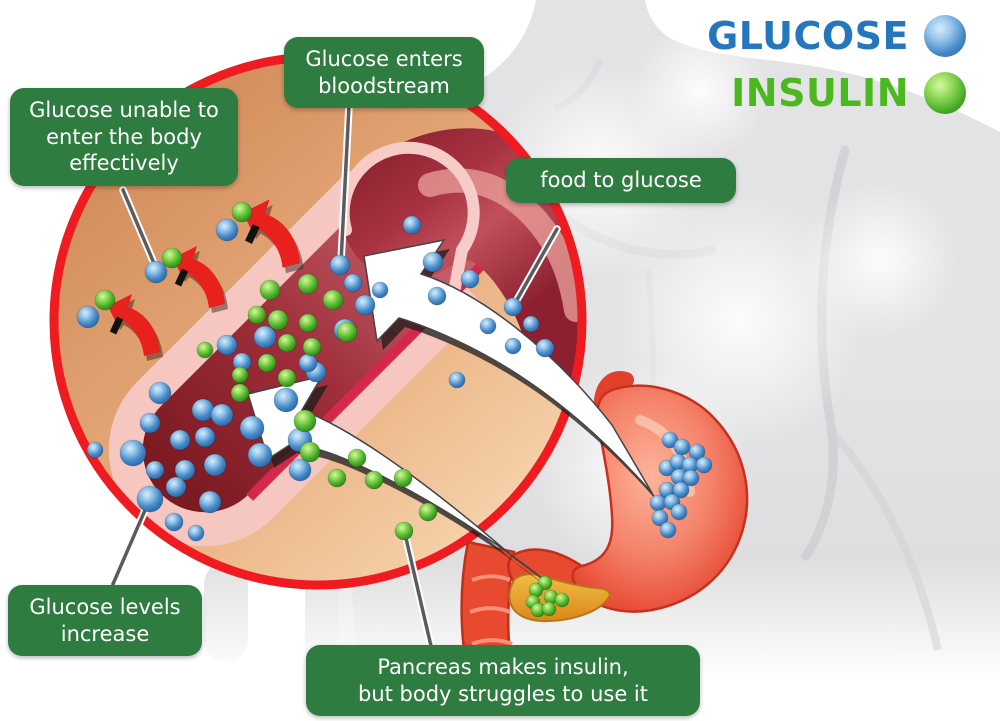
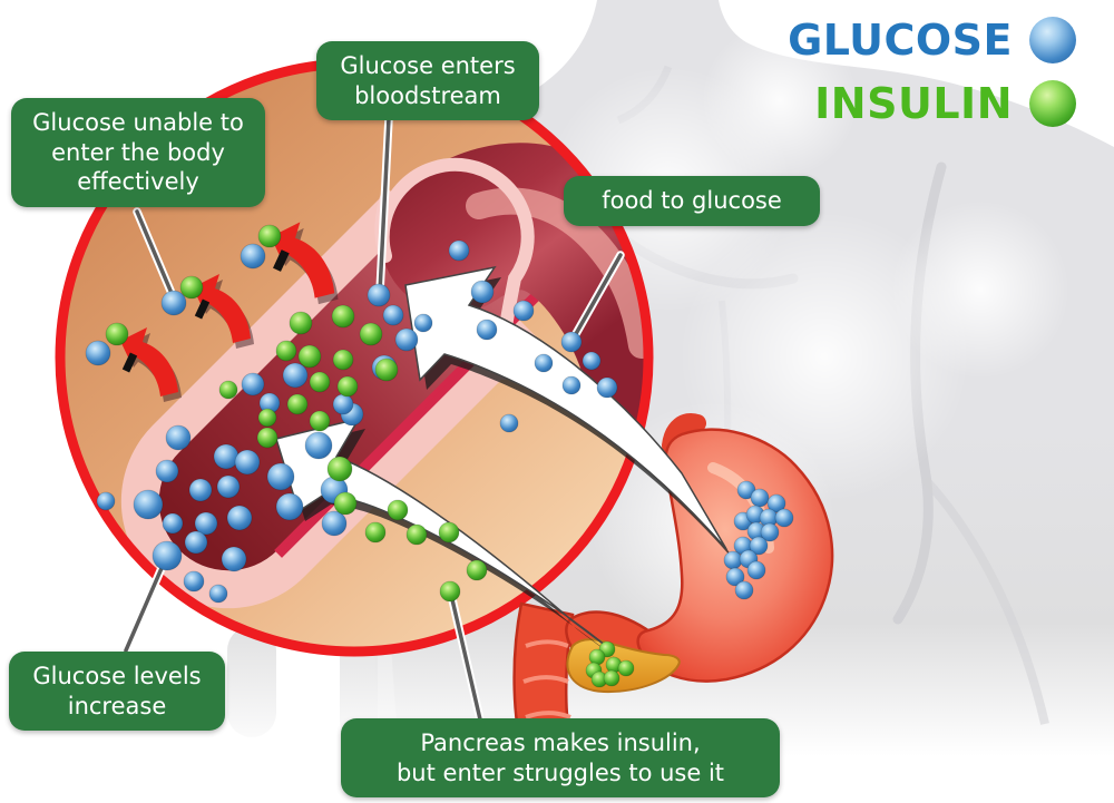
  GLUCOSE
  INSULIN
  Glucose unable to
  enter the body
  effectively
  Glucose enters
  bloodstream
  food to glucose
  Glucose levels
  increase
  Pancreas makes insulin,
- but body struggles to use it
+ but enter struggles to use it
